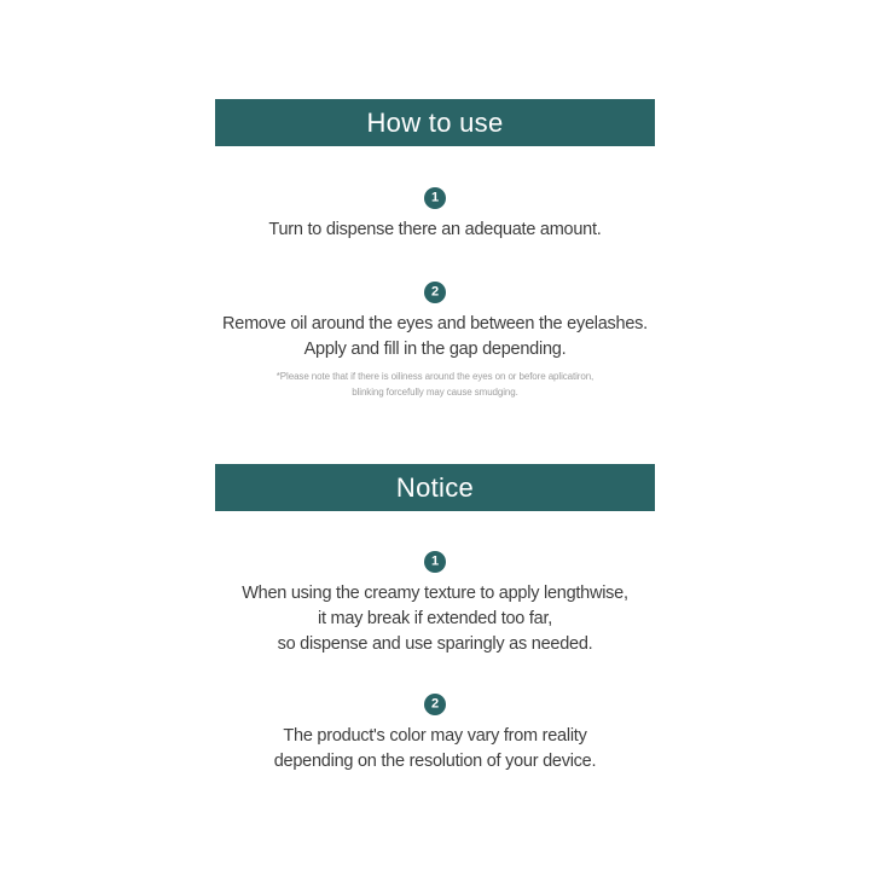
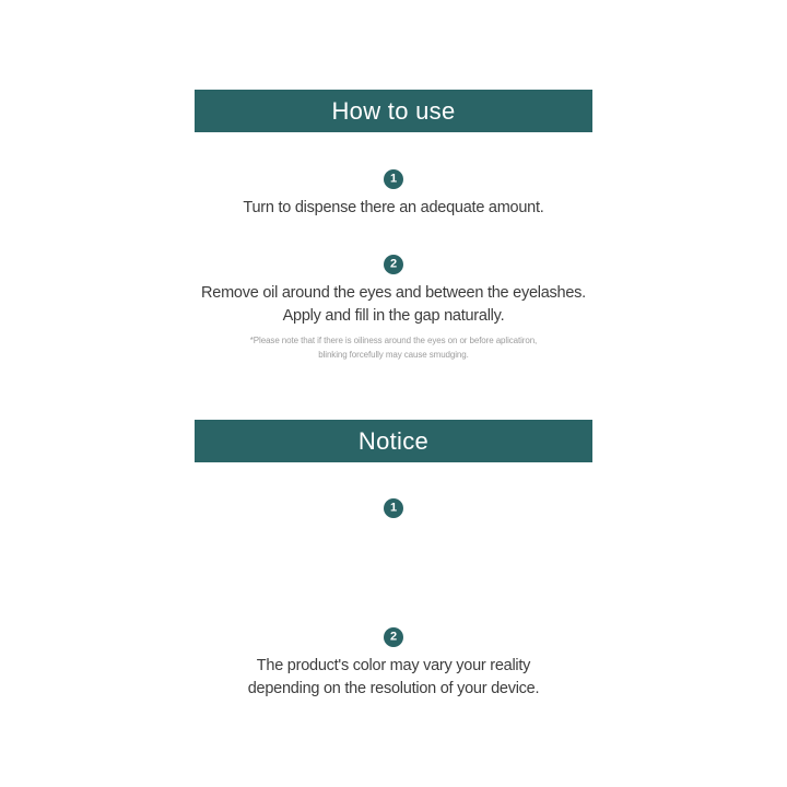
  How to use
  1
  Turn to dispense there an adequate amount.
  2
  Remove oil around the eyes and between the eyelashes.
- Apply and fill in the gap depending.
+ Apply and fill in the gap naturally.
  *Please note that if there is oiliness around the eyes on or before aplicatiron,
  blinking forcefully may cause smudging.
  Notice
  1
- When using the creamy texture to apply lengthwise,
- it may break if extended too far,
- so dispense and use sparingly as needed.
  2
- The product's color may vary from reality
+ The product's color may vary your reality
  depending on the resolution of your device.
